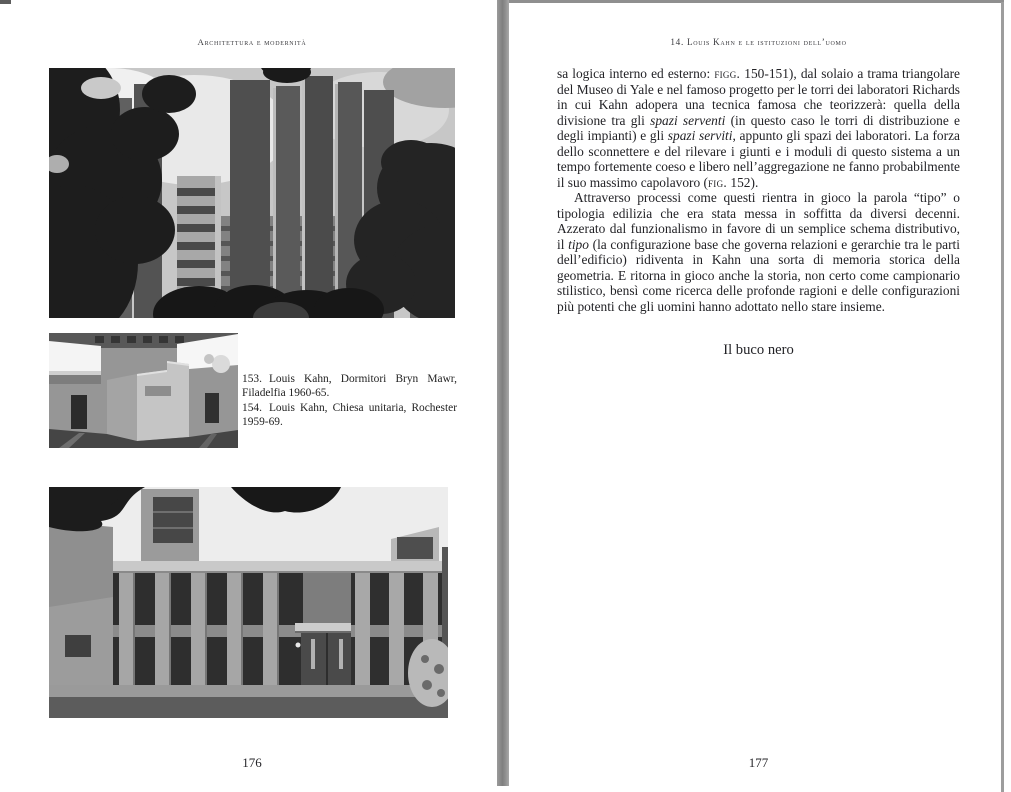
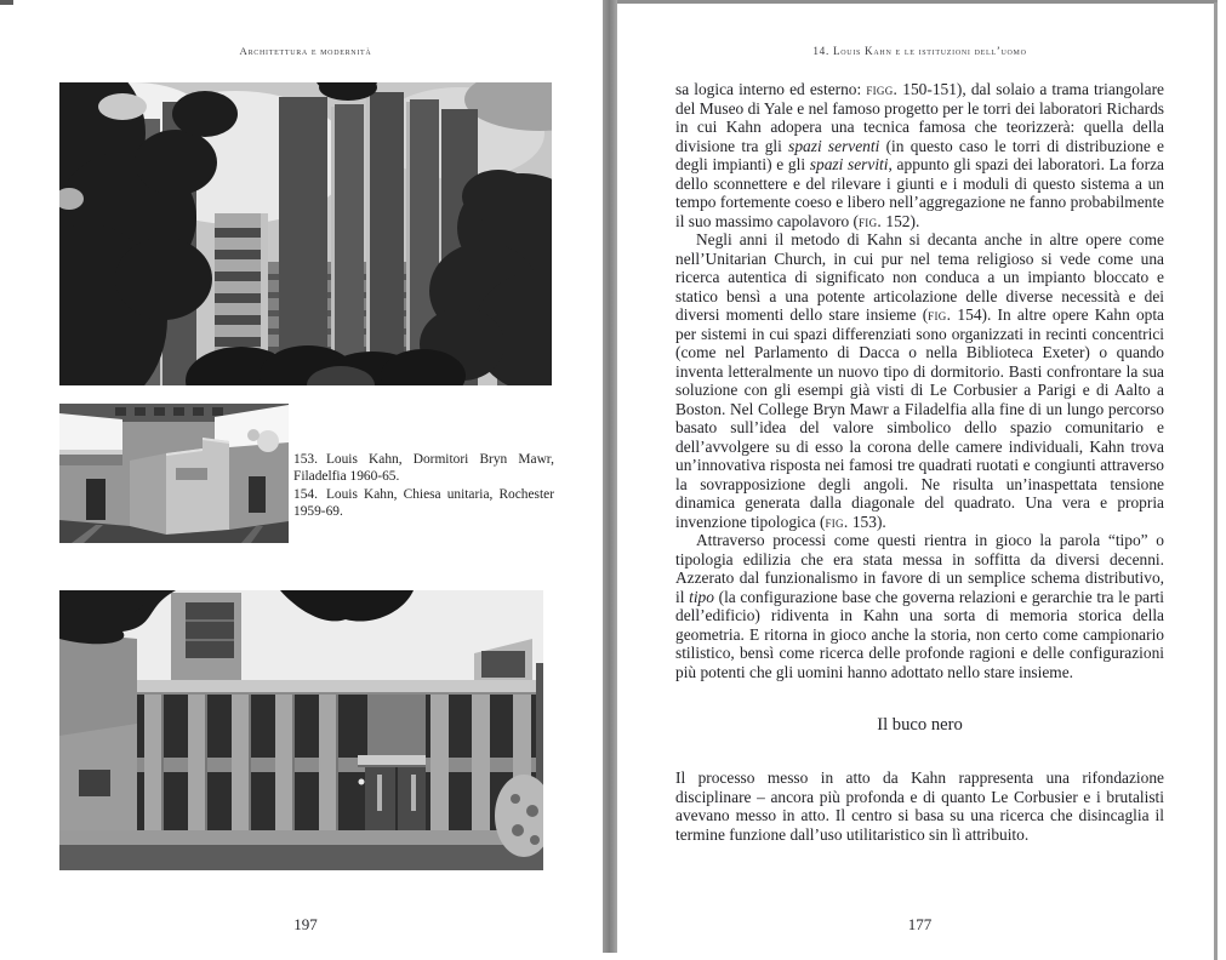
  Architettura e modernità
  153. Louis Kahn, Dormitori Bryn Mawr, Filadelfia 1960-65.
  154. Louis Kahn, Chiesa unitaria, Rochester 1959-69.
- 176
+ 197
  14. Louis Kahn e le istituzioni dell’uomo
  sa logica interno ed esterno: figg. 150-151), dal solaio a trama triangolare del Museo di Yale e nel famoso progetto per le torri dei laboratori Richards in cui Kahn adopera una tecnica famosa che teorizzerà: quella della divisione tra gli spazi serventi (in questo caso le torri di distribuzione e degli impianti) e gli spazi serviti, appunto gli spazi dei laboratori. La forza dello sconnettere e del rilevare i giunti e i moduli di questo sistema a un tempo fortemente coeso e libero nell’aggregazione ne fanno probabilmente il suo massimo capolavoro (fig. 152).
+ Negli anni il metodo di Kahn si decanta anche in altre opere come nell’Unitarian Church, in cui pur nel tema religioso si vede come una ricerca autentica di significato non conduca a un impianto bloccato e statico bensì a una potente articolazione delle diverse necessità e dei diversi momenti dello stare insieme (fig. 154). In altre opere Kahn opta per sistemi in cui spazi differenziati sono organizzati in recinti concentrici (come nel Parlamento di Dacca o nella Biblioteca Exeter) o quando inventa letteralmente un nuovo tipo di dormitorio. Basti confrontare la sua soluzione con gli esempi già visti di Le Corbusier a Parigi e di Aalto a Boston. Nel College Bryn Mawr a Filadelfia alla fine di un lungo percorso basato sull’idea del valore simbolico dello spazio comunitario e dell’avvolgere su di esso la corona delle camere individuali, Kahn trova un’innovativa risposta nei famosi tre quadrati ruotati e congiunti attraverso la sovrapposizione degli angoli. Ne risulta un’inaspettata tensione dinamica generata dalla diagonale del quadrato. Una vera e propria invenzione tipologica (fig. 153).
  Attraverso processi come questi rientra in gioco la parola “tipo” o tipologia edilizia che era stata messa in soffitta da diversi decenni. Azzerato dal funzionalismo in favore di un semplice schema distributivo, il tipo (la configurazione base che governa relazioni e gerarchie tra le parti dell’edificio) ridiventa in Kahn una sorta di memoria storica della geometria. E ritorna in gioco anche la storia, non certo come campionario stilistico, bensì come ricerca delle profonde ragioni e delle configurazioni più potenti che gli uomini hanno adottato nello stare insieme.
  Il buco nero
+ Il processo messo in atto da Kahn rappresenta una rifondazione disciplinare – ancora più profonda e di quanto Le Corbusier e i brutalisti avevano messo in atto. Il centro si basa su una ricerca che disincaglia il termine funzione dall’uso utilitaristico sin lì attribuito.
  177
